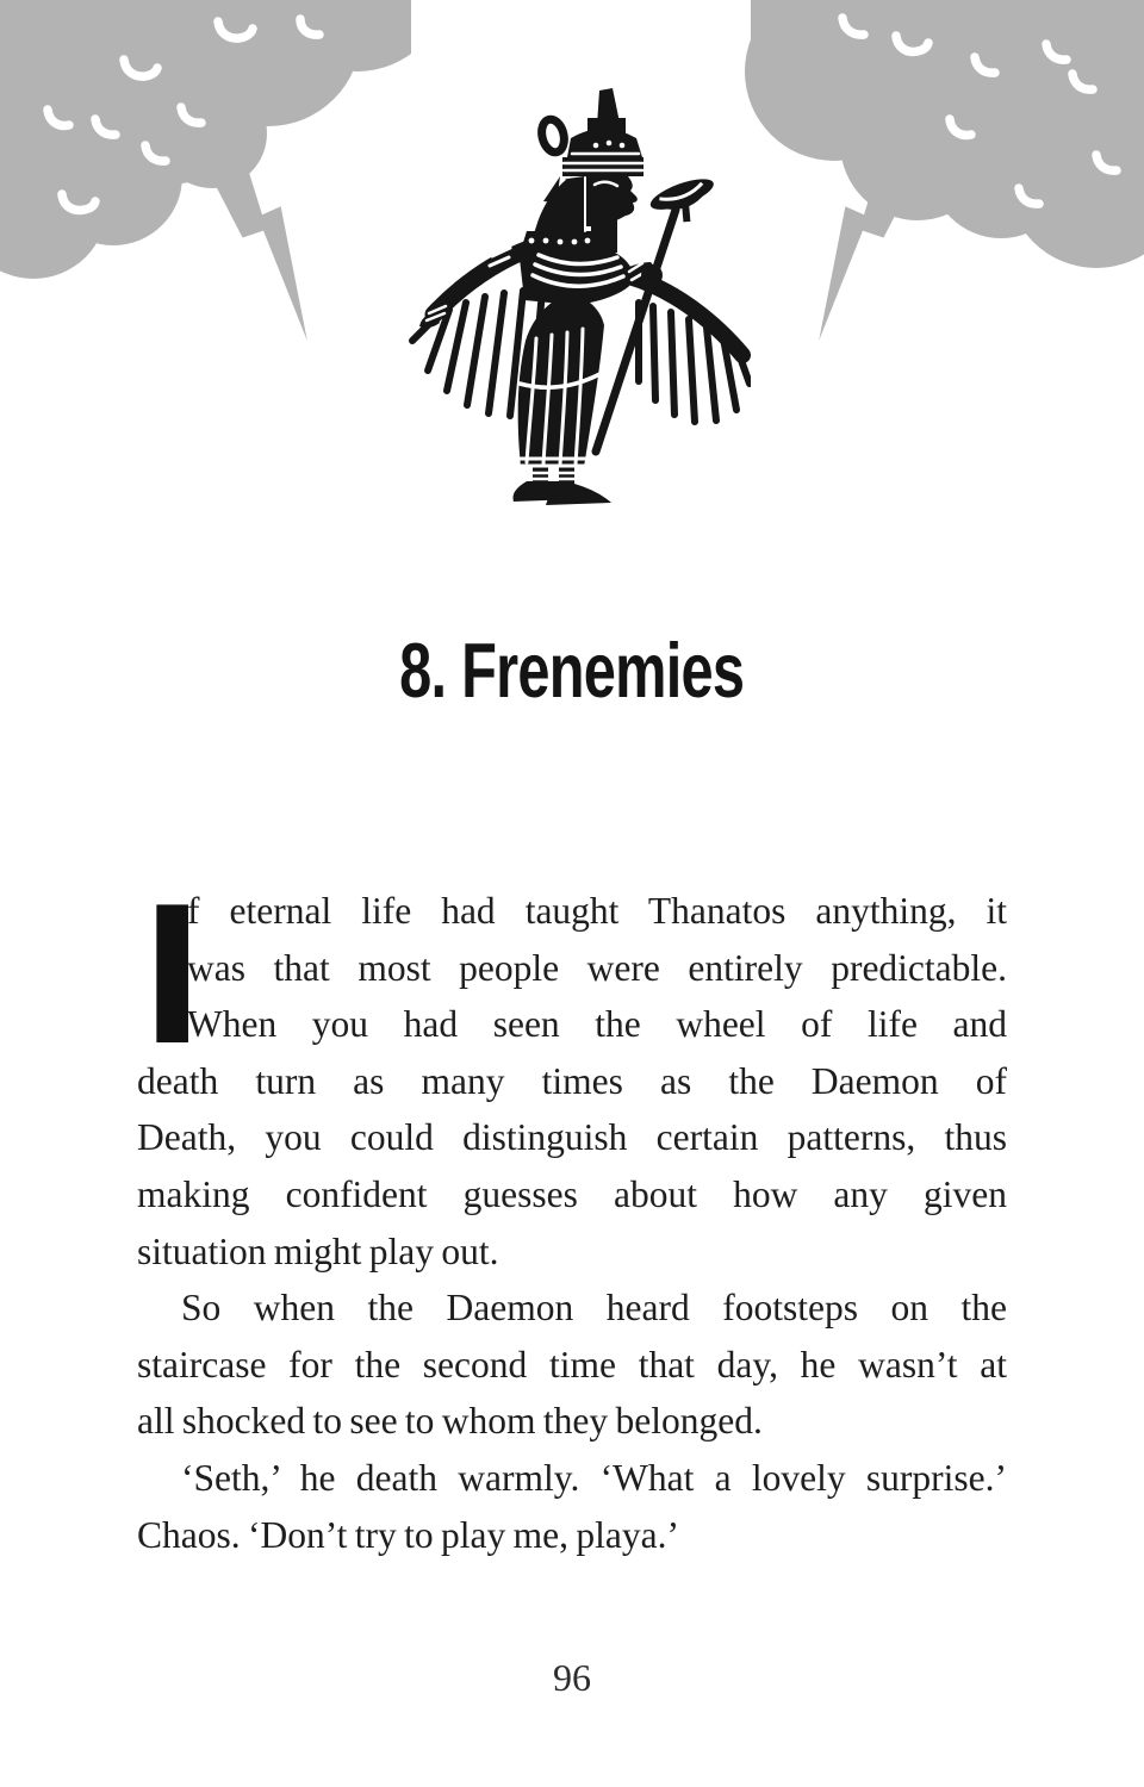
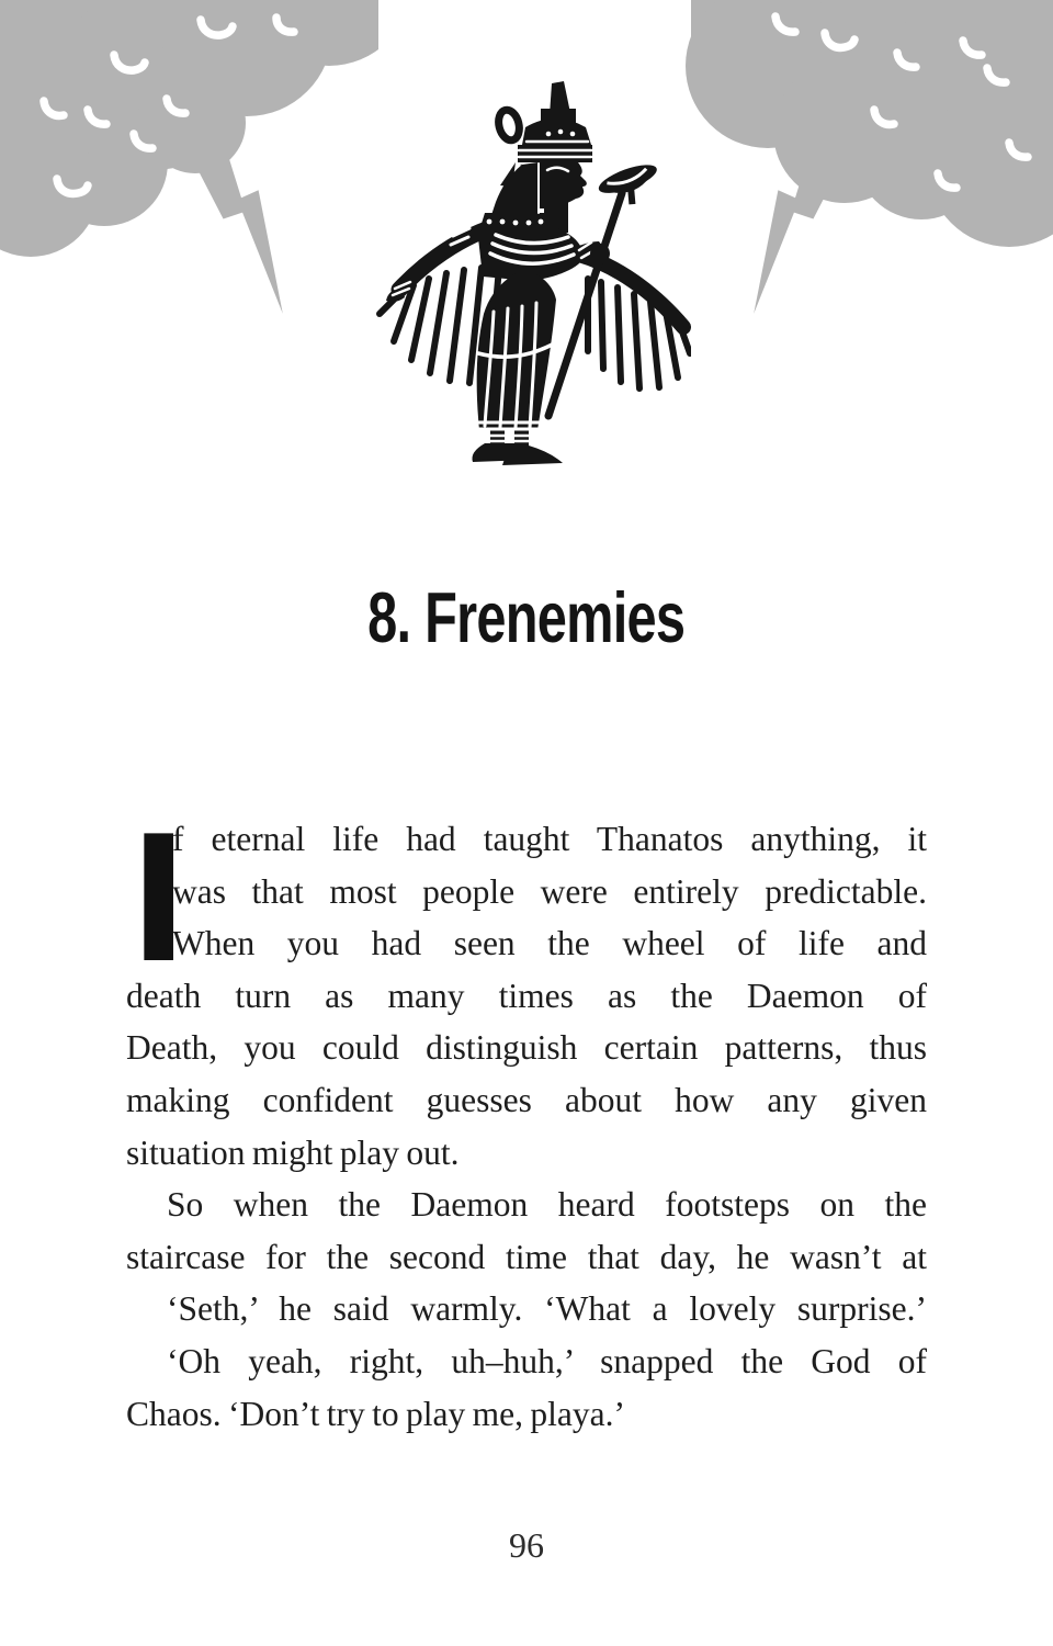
  8. Frenemies
  I
  f eternal life had taught Thanatos anything, it
  was that most people were entirely predictable.
  When you had seen the wheel of life and
  death turn as many times as the Daemon of
  Death, you could distinguish certain patterns, thus
  making confident guesses about how any given
  situation might play out.
  So when the Daemon heard footsteps on the
  staircase for the second time that day, he wasn’t at
- all shocked to see to whom they belonged.
- ‘Seth,’ he death warmly. ‘What a lovely surprise.’
+ ‘Seth,’ he said warmly. ‘What a lovely surprise.’
+ ‘Oh yeah, right, uh–huh,’ snapped the God of
  Chaos. ‘Don’t try to play me, playa.’
  96
